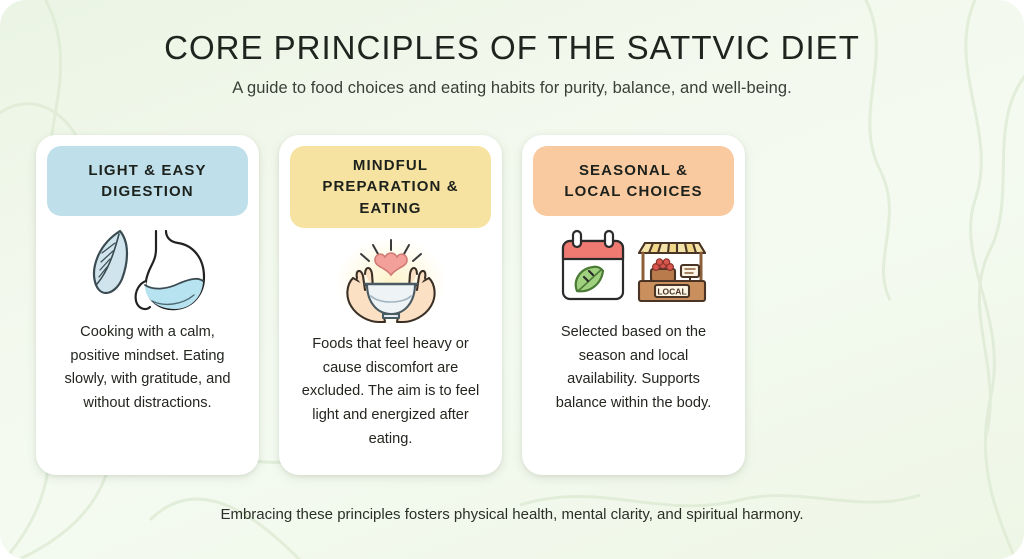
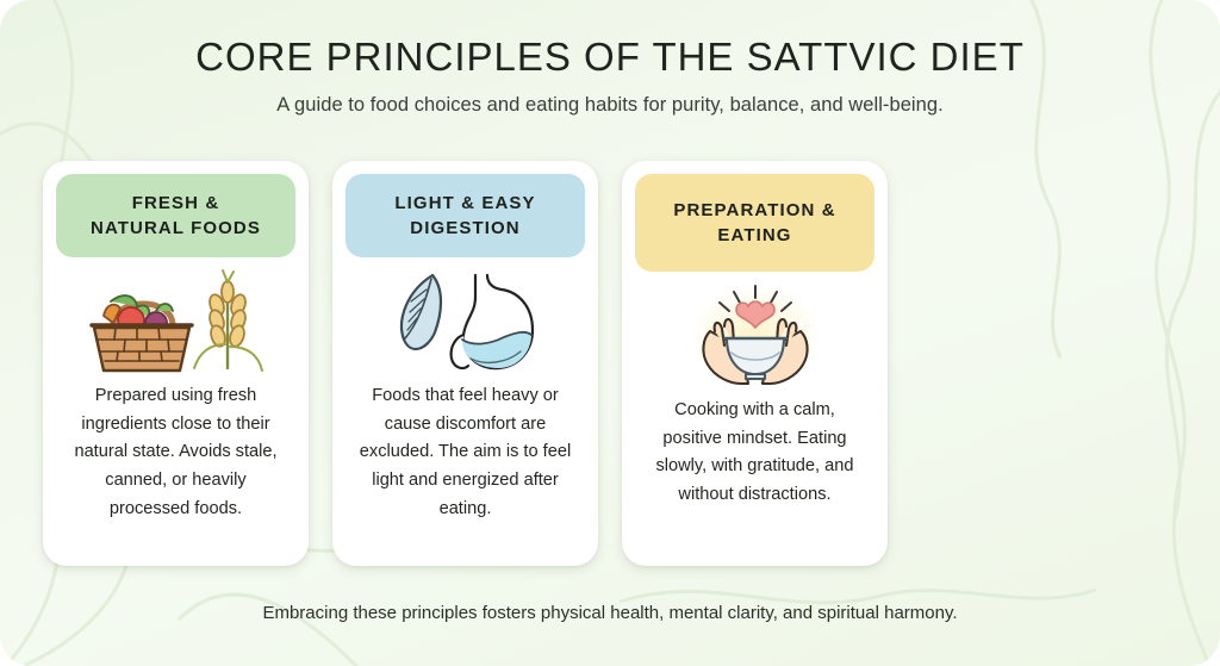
  CORE PRINCIPLES OF THE SATTVIC DIET
  A guide to food choices and eating habits for purity, balance, and well-being.
+ FRESH &
+ NATURAL FOODS
+ Prepared using fresh ingredients close to their natural state. Avoids stale, canned, or heavily processed foods.
  LIGHT & EASY
  DIGESTION
- Cooking with a calm, positive mindset. Eating slowly, with gratitude, and without distractions.
+ Foods that feel heavy or cause discomfort are excluded. The aim is to feel light and energized after eating.
- MINDFUL
  PREPARATION &
  EATING
- Foods that feel heavy or cause discomfort are excluded. The aim is to feel light and energized after eating.
+ Cooking with a calm, positive mindset. Eating slowly, with gratitude, and without distractions.
- SEASONAL &
- LOCAL CHOICES
- LOCAL
- Selected based on the season and local availability. Supports balance within the body.
  Embracing these principles fosters physical health, mental clarity, and spiritual harmony.
